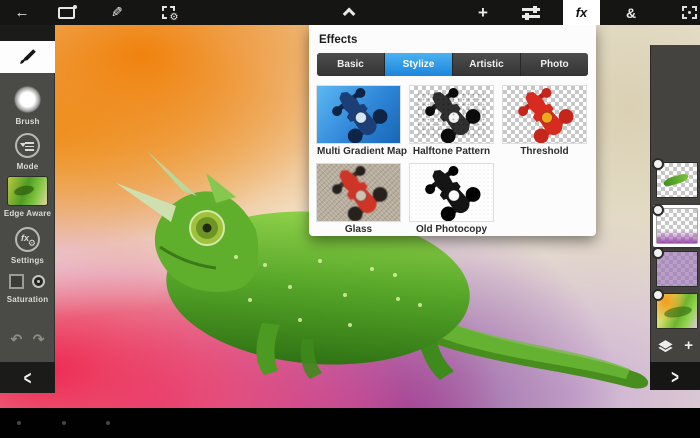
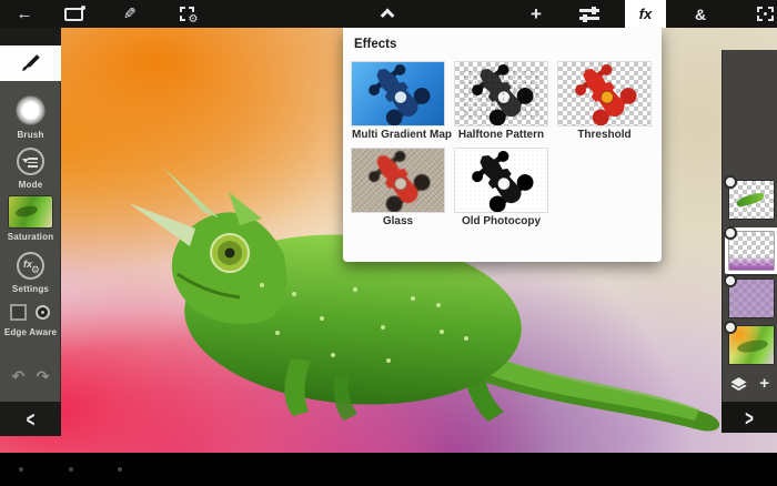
  ←
  ⚙
  +
  fx
  &
  Brush
  Mode
- Edge Aware
+ Saturation
  fx
  ⚙
  Settings
- Saturation
+ Edge Aware
  ↶
  ↷
  <
  Effects
- Basic
- Stylize
- Artistic
- Photo
  Multi Gradient Map
  Halftone Pattern
  Threshold
  Glass
  Old Photocopy
  +
  >
